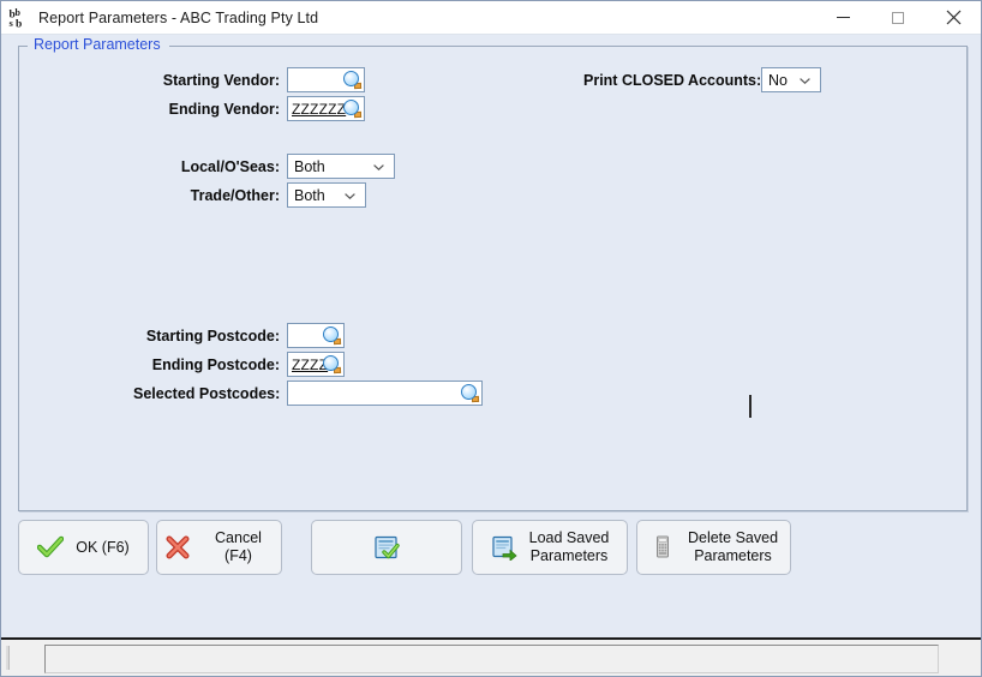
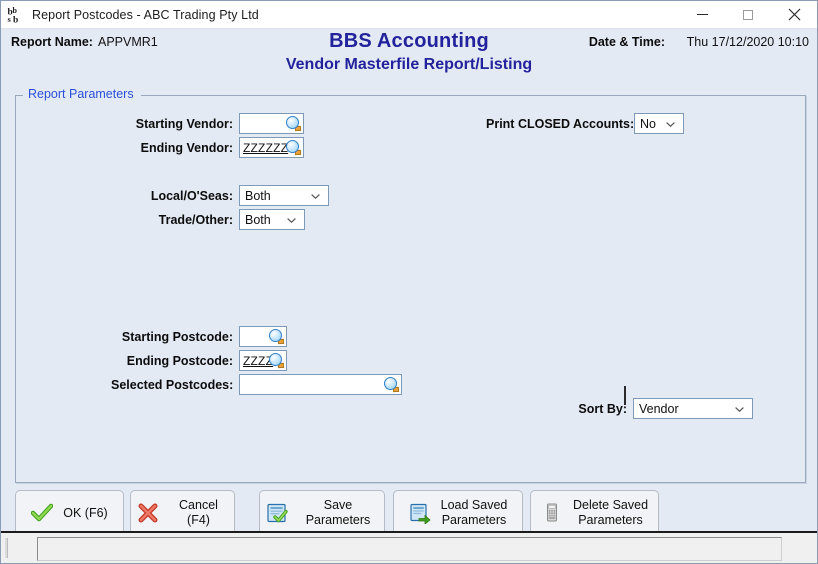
  b
  b
  s
  b
- Report Parameters - ABC Trading Pty Ltd
+ Report Postcodes - ABC Trading Pty Ltd
+ Report Name:
+ APPVMR1
+ BBS Accounting
+ Vendor Masterfile Report/Listing
+ Date & Time:
+ Thu 17/12/2020 10:10
  Report Parameters
  Starting Vendor:
  Ending Vendor:
  ZZZZZZ
  Local/O'Seas:
  Both
  Trade/Other:
  Both
  Print CLOSED Accounts:
  No
  Starting Postcode:
  Ending Postcode:
  ZZZ
  Selected Postcodes:
+ Sort By:
+ Vendor
  OK (F6)
  Cancel (F4)
+ Save Parameters
  Load Saved
  Parameters
  Delete Saved
  Parameters
